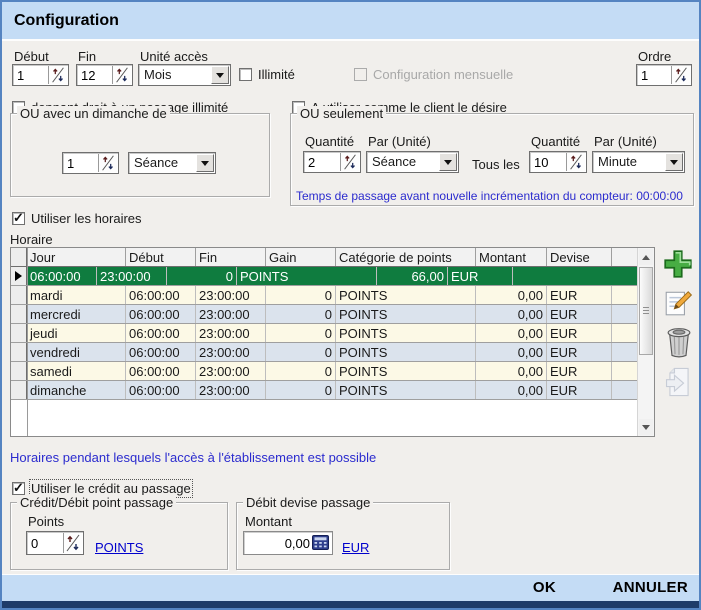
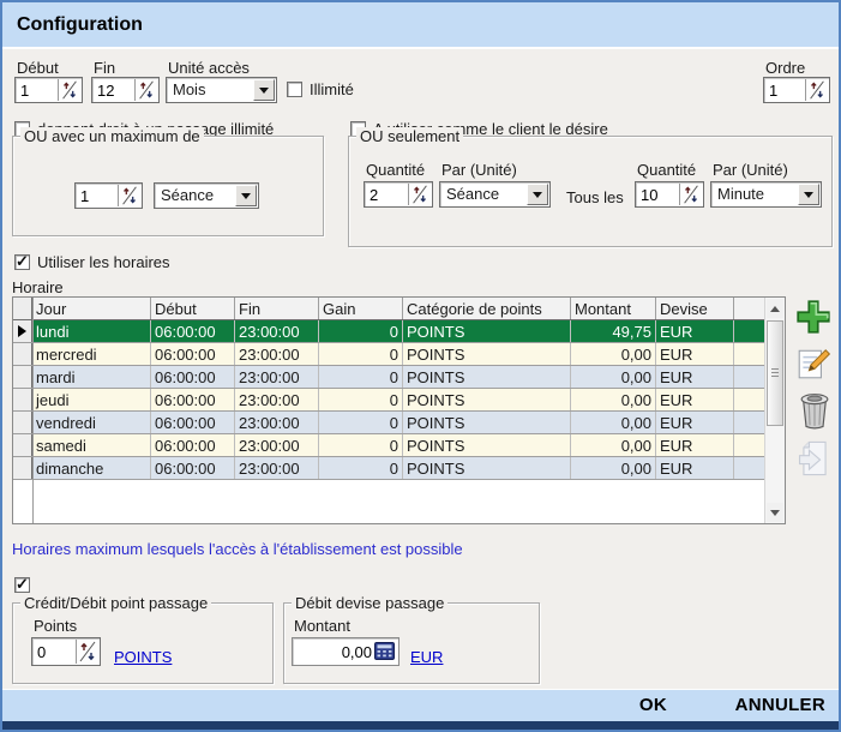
  Configuration
  Début
  Fin
  Unité accès
  Ordre
  1
  12
  Mois
  Illimité
- Configuration mensuelle
  1
- OU avec un dimanche de
+ OU avec un maximum de
  1
  Séance
  OU seulement
  Quantité
  2
  Par (Unité)
  Séance
  Tous les
  Quantité
  10
  Par (Unité)
  Minute
- Temps de passage avant nouvelle incrémentation du compteur: 00:00:00
  Utiliser les horaires
  Horaire
  Jour
  Début
  Fin
  Gain
  Catégorie de points
  Montant
  Devise
+ lundi
  06:00:00
  23:00:00
  0
  POINTS
- 66,00
+ 49,75
  EUR
- mardi
+ mercredi
  06:00:00
  23:00:00
  0
  POINTS
  0,00
  EUR
- mercredi
+ mardi
  06:00:00
  23:00:00
  0
  POINTS
  0,00
  EUR
  jeudi
  06:00:00
  23:00:00
  0
  POINTS
  0,00
  EUR
  vendredi
  06:00:00
  23:00:00
  0
  POINTS
  0,00
  EUR
  samedi
  06:00:00
  23:00:00
  0
  POINTS
  0,00
  EUR
  dimanche
  06:00:00
  23:00:00
  0
  POINTS
  0,00
  EUR
- Horaires pendant lesquels l'accès à l'établissement est possible
+ Horaires maximum lesquels l'accès à l'établissement est possible
- Utiliser le crédit au passage
  Crédit/Débit point passage
  Points
  0
  POINTS
  Débit devise passage
  Montant
  0,00
  EUR
  OK
  ANNULER
